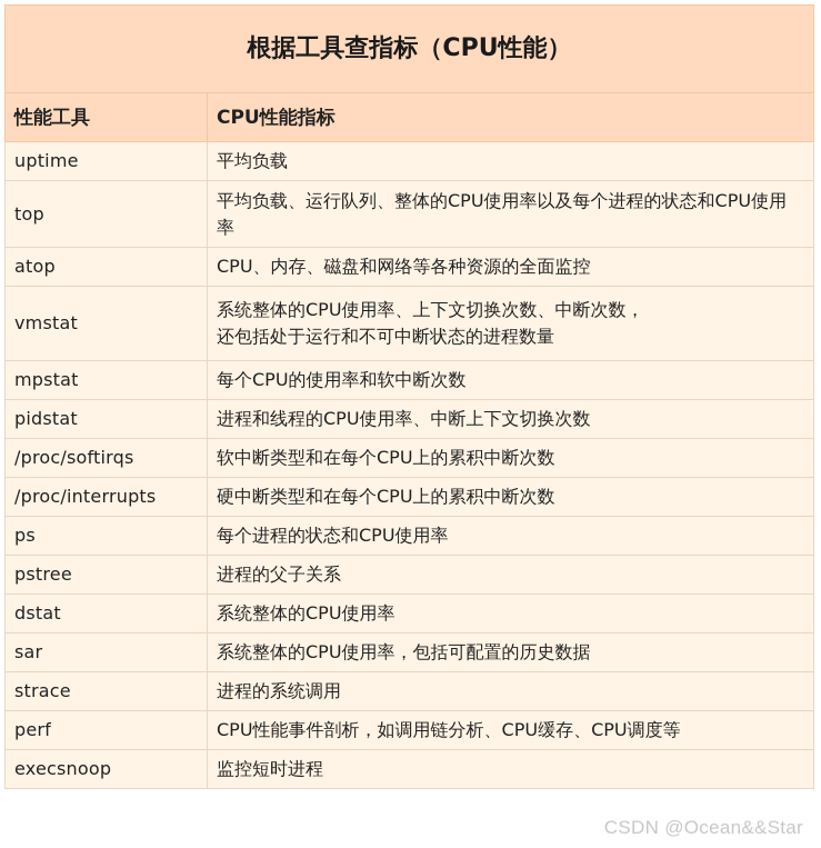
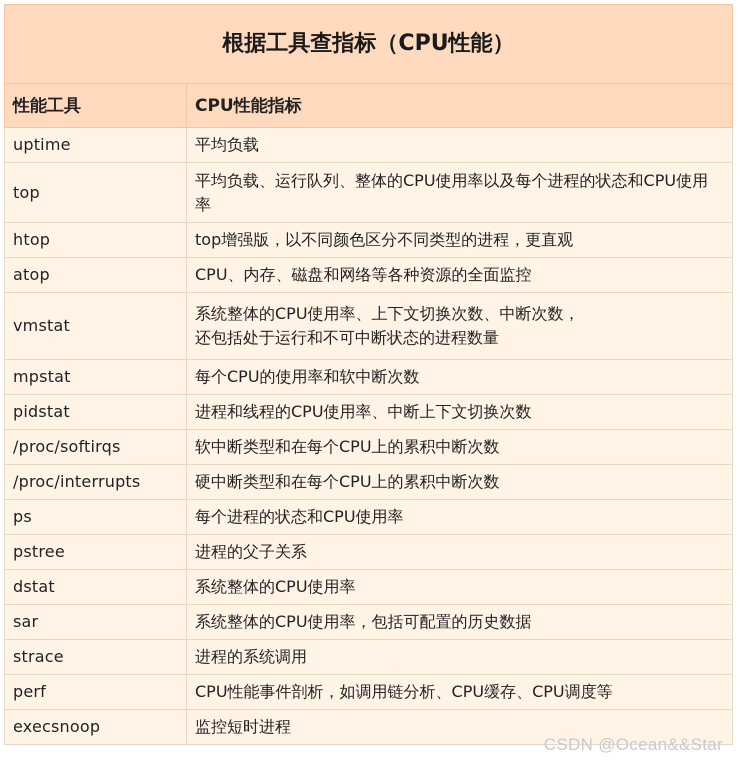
  根据工具查指标（CPU性能）
  性能工具	CPU性能指标
  uptime	平均负载
  top	平均负载、运行队列、整体的CPU使用率以及每个进程的状态和CPU使用率
+ htop	top增强版，以不同颜色区分不同类型的进程，更直观
  atop	CPU、内存、磁盘和网络等各种资源的全面监控
  vmstat	系统整体的CPU使用率、上下文切换次数、中断次数， 还包括处于运行和不可中断状态的进程数量
  mpstat	每个CPU的使用率和软中断次数
  pidstat	进程和线程的CPU使用率、中断上下文切换次数
  /proc/softirqs	软中断类型和在每个CPU上的累积中断次数
  /proc/interrupts	硬中断类型和在每个CPU上的累积中断次数
  ps	每个进程的状态和CPU使用率
  pstree	进程的父子关系
  dstat	系统整体的CPU使用率
  sar	系统整体的CPU使用率，包括可配置的历史数据
  strace	进程的系统调用
  perf	CPU性能事件剖析，如调用链分析、CPU缓存、CPU调度等
  execsnoop	监控短时进程
  CSDN @Ocean&&Star
